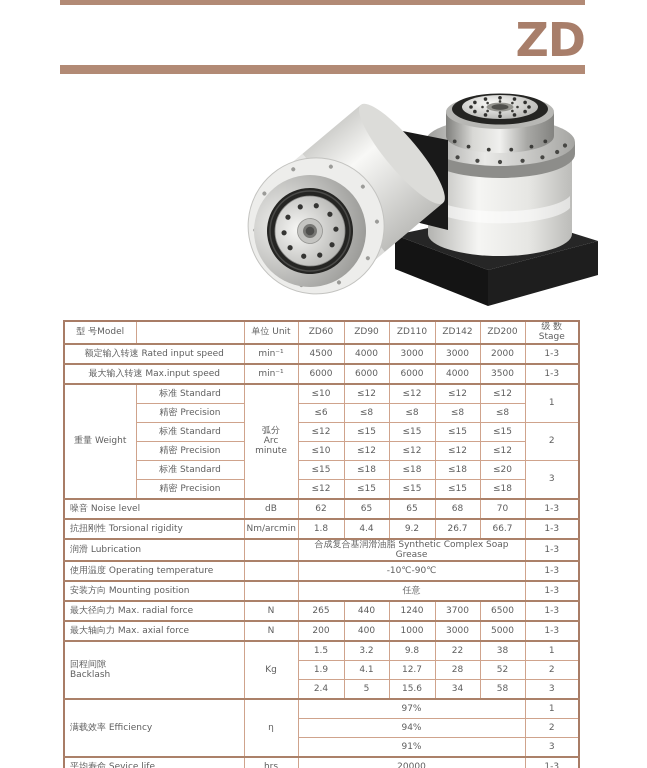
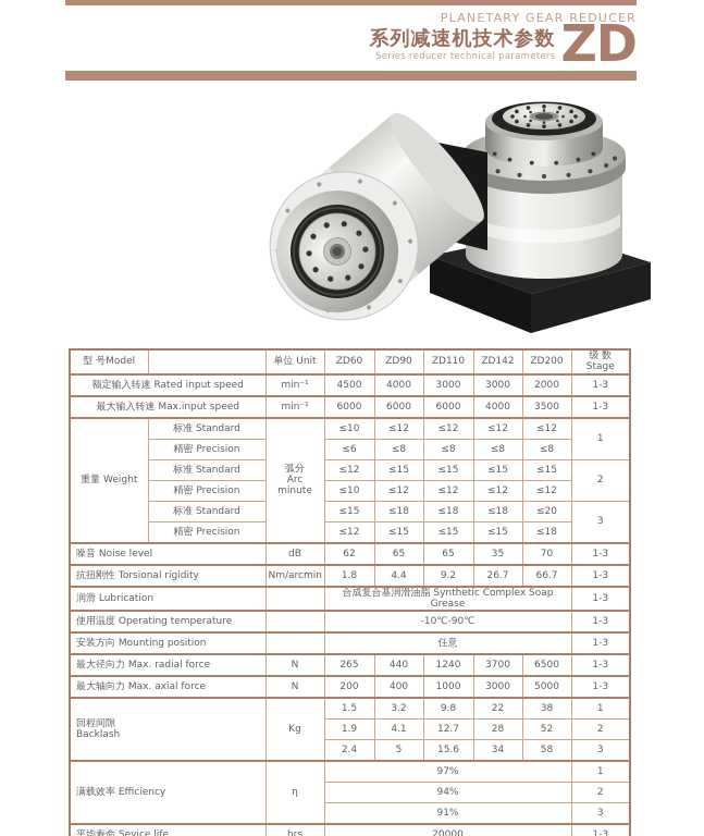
+ PLANETARY GEAR REDUCER
+ 系列减速机技术参数
+ Series reducer technical parameters
  ZD
  型 号Model		单位 Unit	ZD60	ZD90	ZD110	ZD142	ZD200	级 数 Stage
  额定输入转速 Rated input speed	min⁻¹	4500	4000	3000	3000	2000	1-3
  最大输入转速 Max.input speed	min⁻¹	6000	6000	6000	4000	3500	1-3
  重量 Weight	标准 Standard	弧分 Arc minute	≤10	≤12	≤12	≤12	≤12	1
  精密 Precision	≤6	≤8	≤8	≤8	≤8
  标准 Standard	≤12	≤15	≤15	≤15	≤15	2
  精密 Precision	≤10	≤12	≤12	≤12	≤12
  标准 Standard	≤15	≤18	≤18	≤18	≤20	3
  精密 Precision	≤12	≤15	≤15	≤15	≤18
- 噪音 Noise level	dB	62	65	65	68	70	1-3
+ 噪音 Noise level	dB	62	65	65	35	70	1-3
  抗扭刚性 Torsional rigidity	Nm/arcmin	1.8	4.4	9.2	26.7	66.7	1-3
  润滑 Lubrication		合成复合基润滑油脂 Synthetic Complex Soap Grease	1-3
  使用温度 Operating temperature		-10℃-90℃	1-3
  安装方向 Mounting position		任意	1-3
  最大径向力 Max. radial force	N	265	440	1240	3700	6500	1-3
  最大轴向力 Max. axial force	N	200	400	1000	3000	5000	1-3
  回程间隙 Backlash	Kg	1.5	3.2	9.8	22	38	1
  1.9	4.1	12.7	28	52	2
  2.4	5	15.6	34	58	3
  满载效率 Efficiency	η	97%	1
  94%	2
  91%	3
  平均寿命 Sevice life	hrs	20000	1-3
